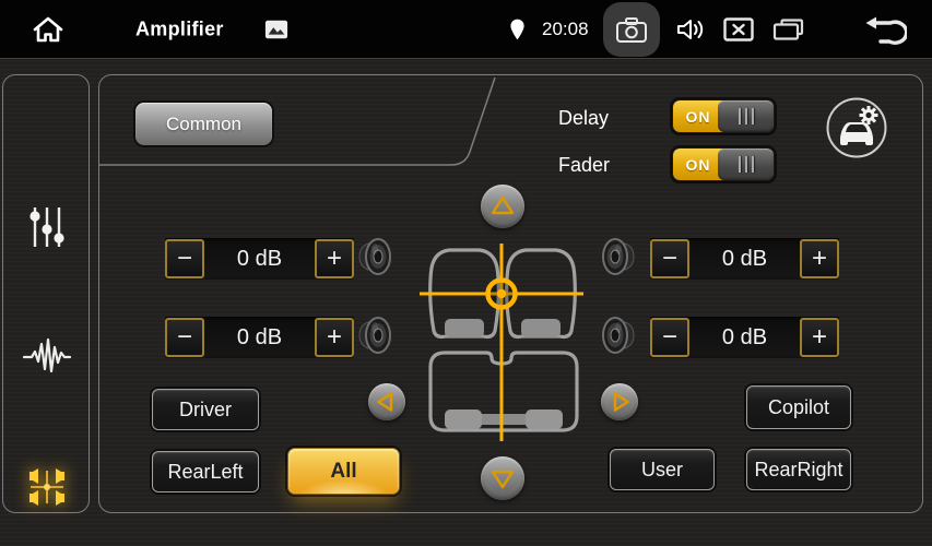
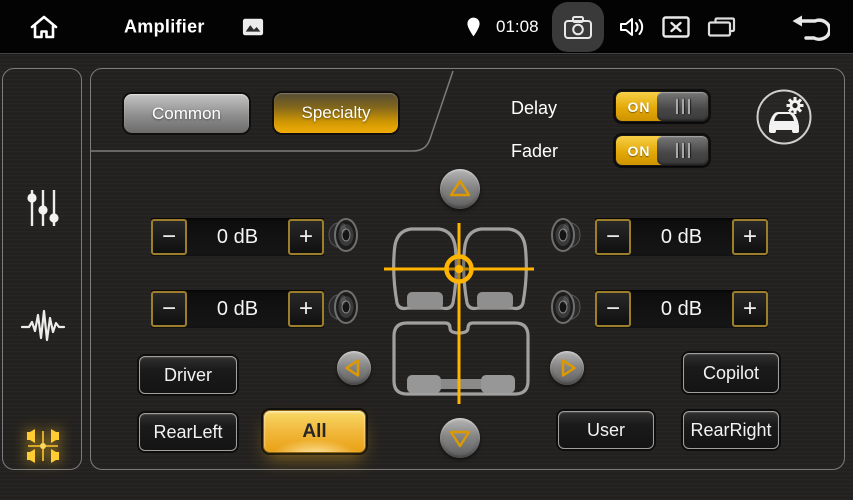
  Amplifier
- 20:08
+ 01:08
  Common
+ Specialty
  Delay
  ON
  Fader
  ON
  −
  0 dB
  +
  −
  0 dB
  +
  −
  0 dB
  +
  −
  0 dB
  +
  Driver
  RearLeft
  All
  User
  Copilot
  RearRight
